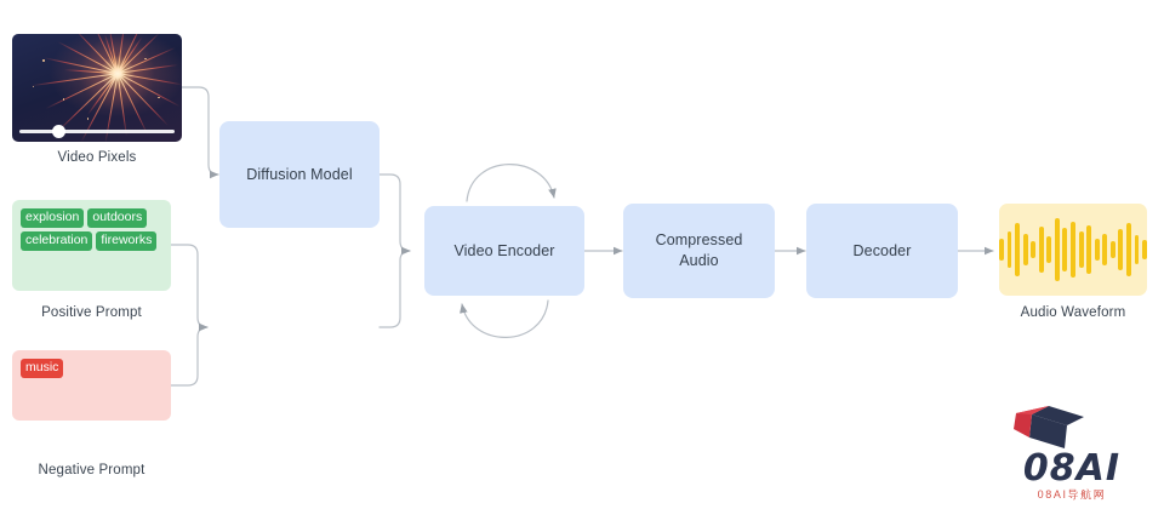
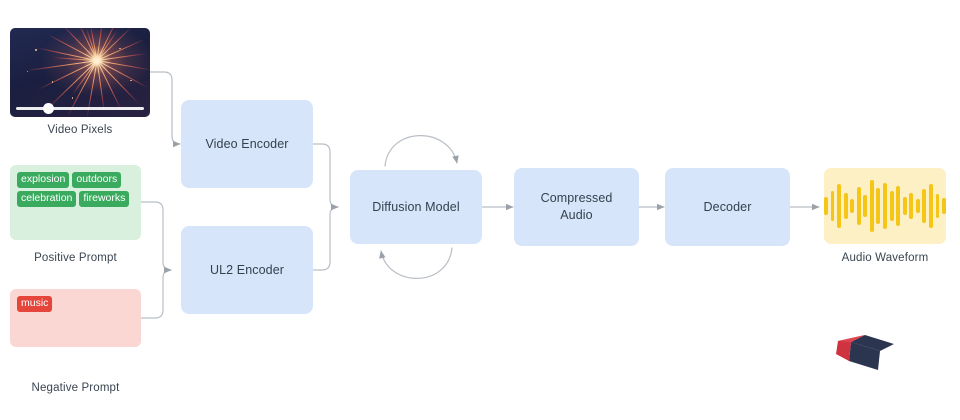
  Video Pixels
  explosion
  outdoors
  celebration
  fireworks
  Positive Prompt
  music
  Negative Prompt
- Diffusion Model
+ Video Encoder
+ UL2 Encoder
- Video Encoder
+ Diffusion Model
  Compressed
  Audio
  Decoder
  Audio Waveform
- 08AI
- 08AI导航网
